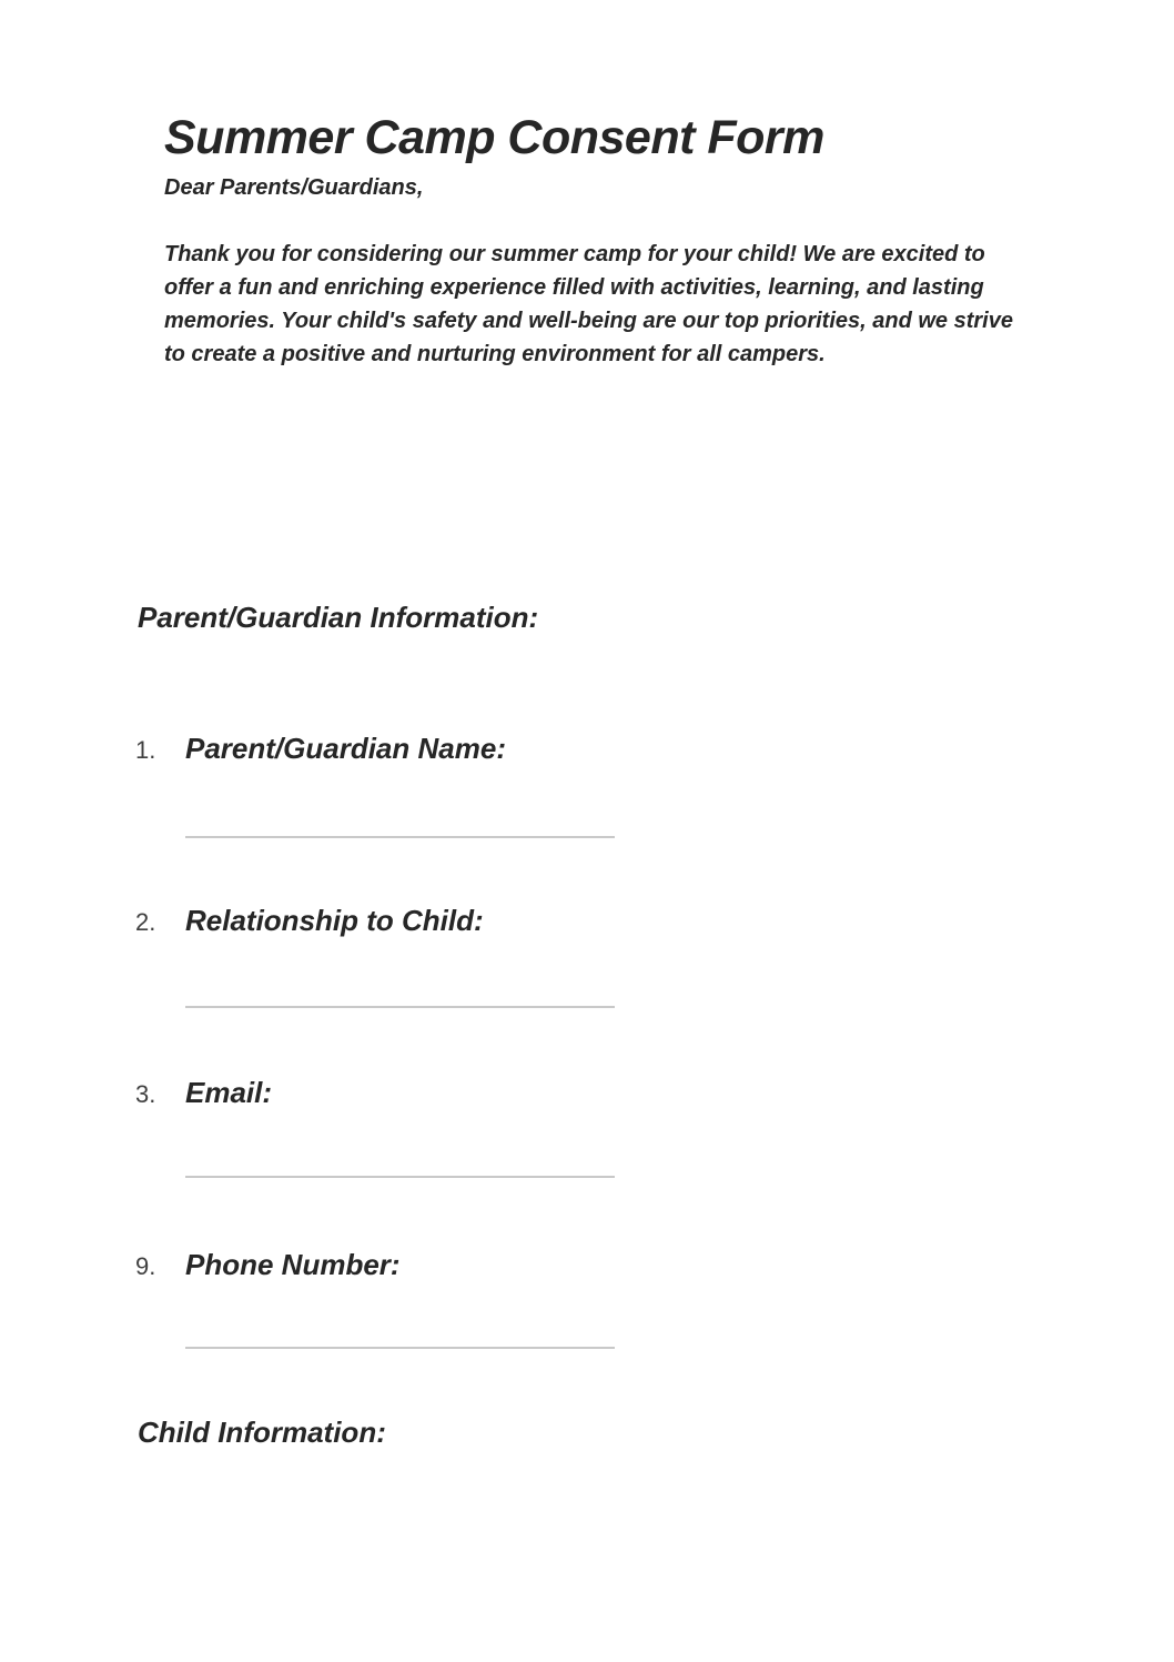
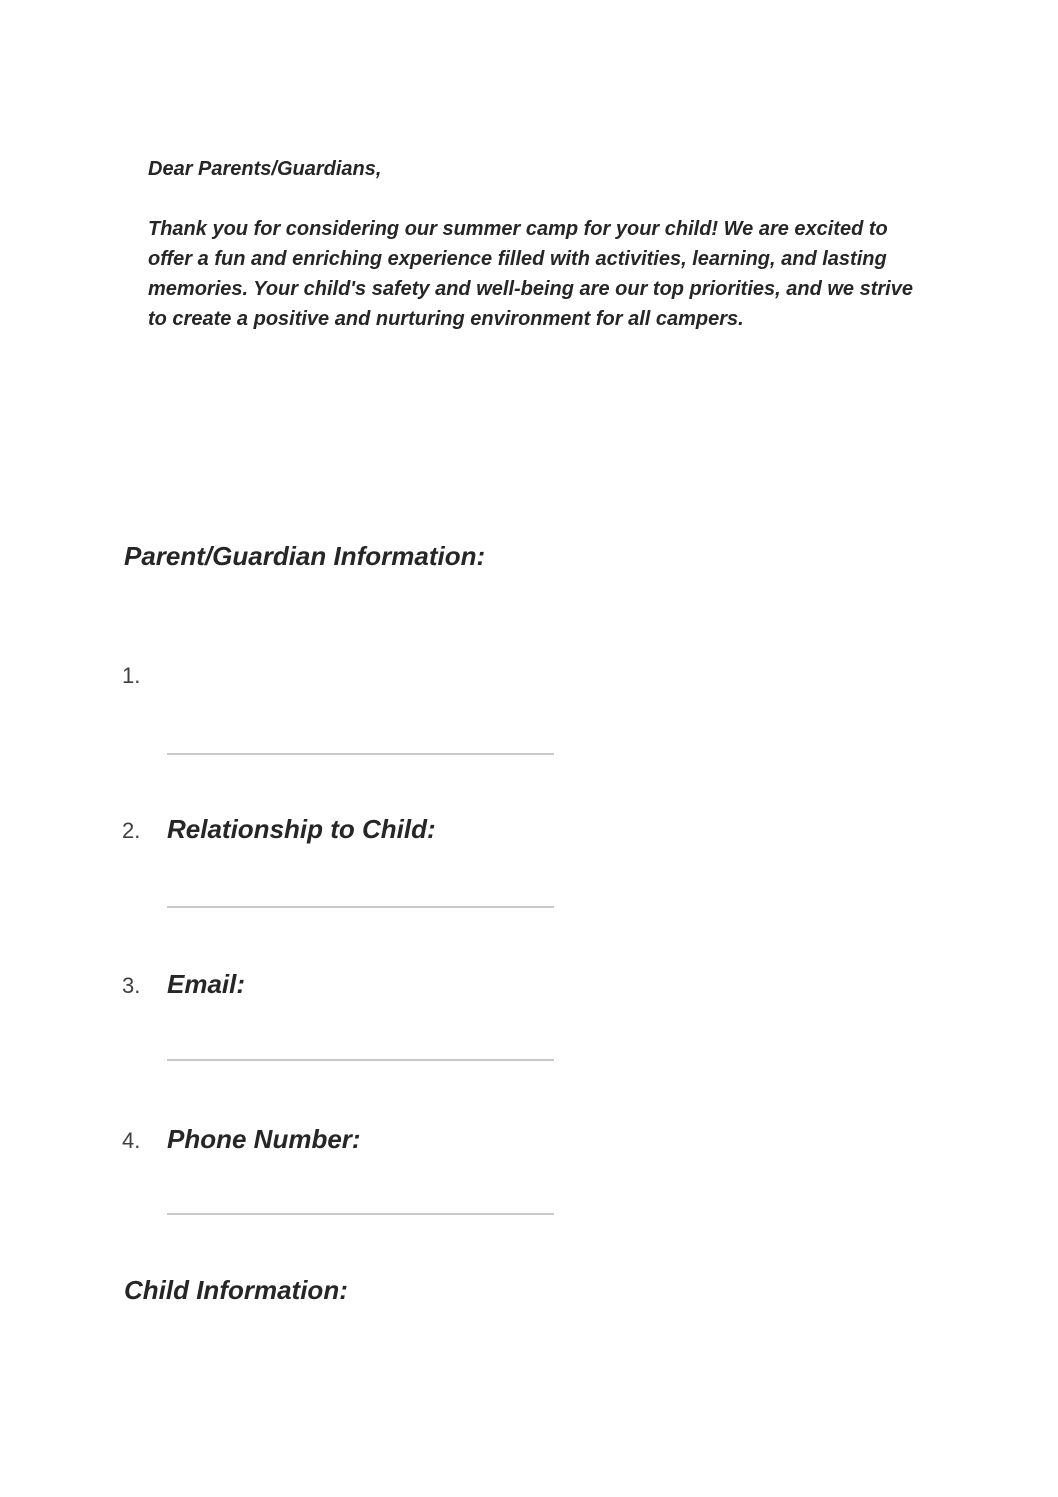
- Summer Camp Consent Form
  Dear Parents/Guardians,
  Thank you for considering our summer camp for your child! We are excited to offer a fun and enriching experience filled with activities, learning, and lasting memories. Your child's safety and well-being are our top priorities, and we strive to create a positive and nurturing environment for all campers.
  Parent/Guardian Information:
  1.
- Parent/Guardian Name:
  2.
  Relationship to Child:
  3.
  Email:
- 9.
+ 4.
  Phone Number:
  Child Information:
